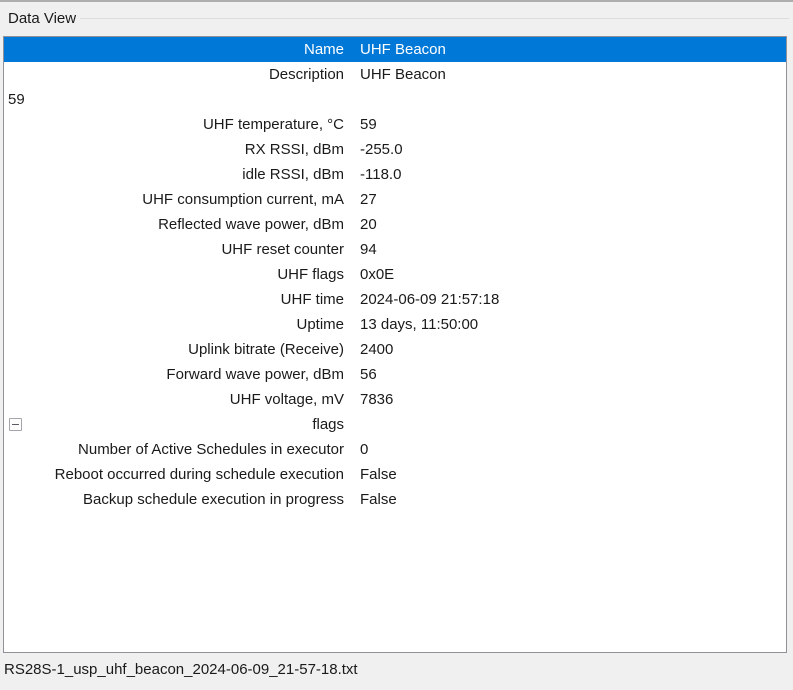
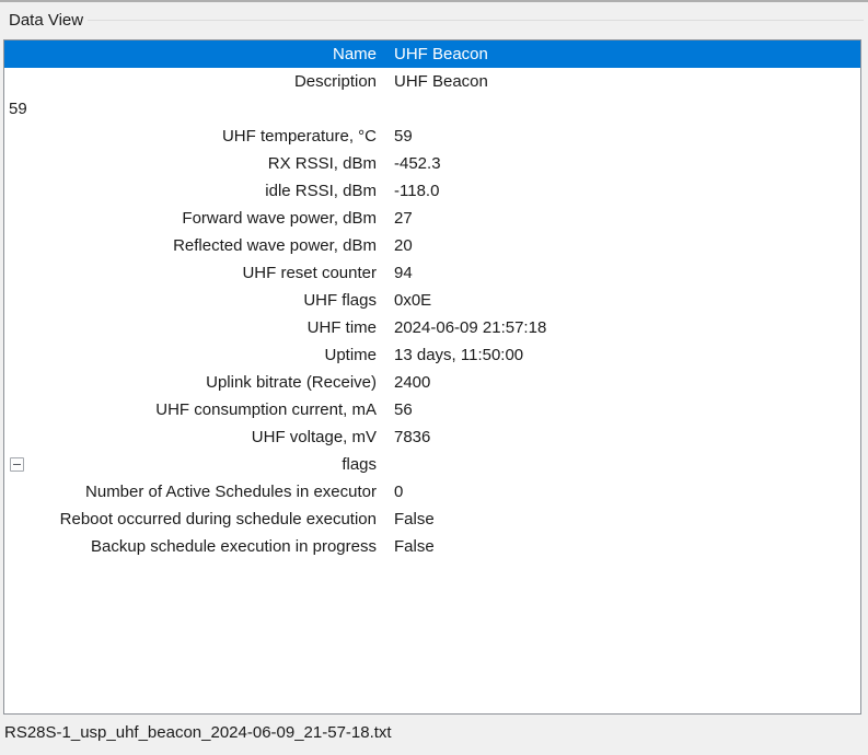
  Data View
  Name
  UHF Beacon
  Description
  UHF Beacon
  59
  UHF temperature, °C
  59
  RX RSSI, dBm
- -255.0
+ -452.3
  idle RSSI, dBm
  -118.0
- UHF consumption current, mA
+ Forward wave power, dBm
  27
  Reflected wave power, dBm
  20
  UHF reset counter
  94
  UHF flags
  0x0E
  UHF time
  2024-06-09 21:57:18
  Uptime
  13 days, 11:50:00
  Uplink bitrate (Receive)
  2400
- Forward wave power, dBm
+ UHF consumption current, mA
  56
  UHF voltage, mV
  7836
  flags
  Number of Active Schedules in executor
  0
  Reboot occurred during schedule execution
  False
  Backup schedule execution in progress
  False
  RS28S-1_usp_uhf_beacon_2024-06-09_21-57-18.txt
